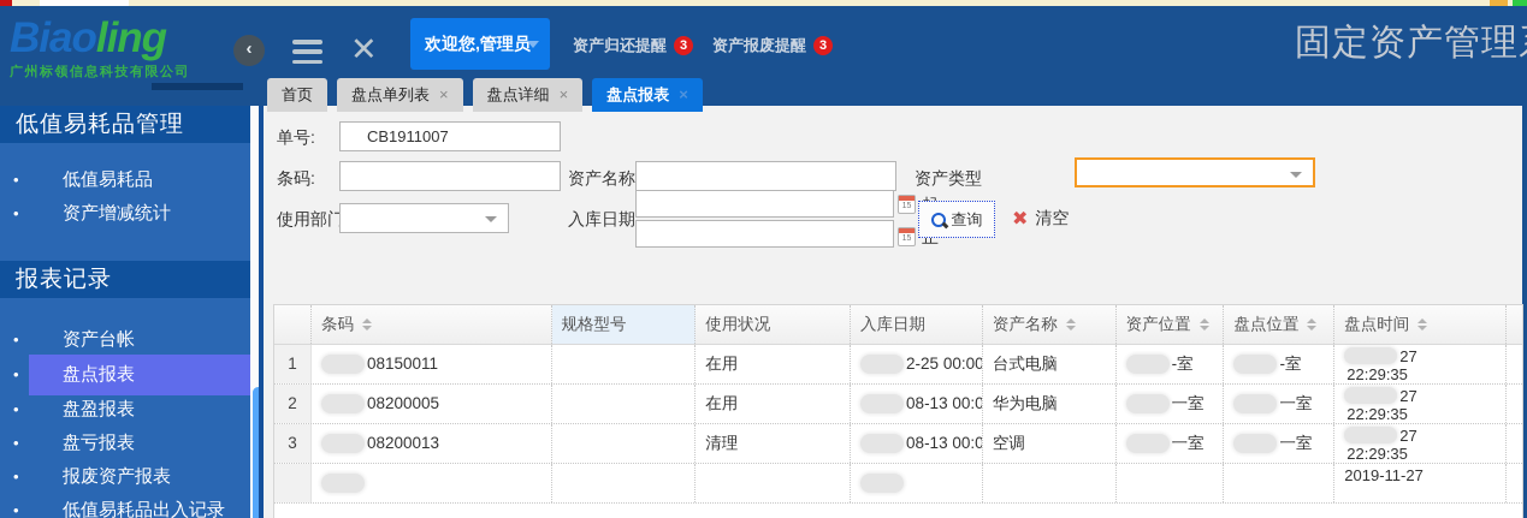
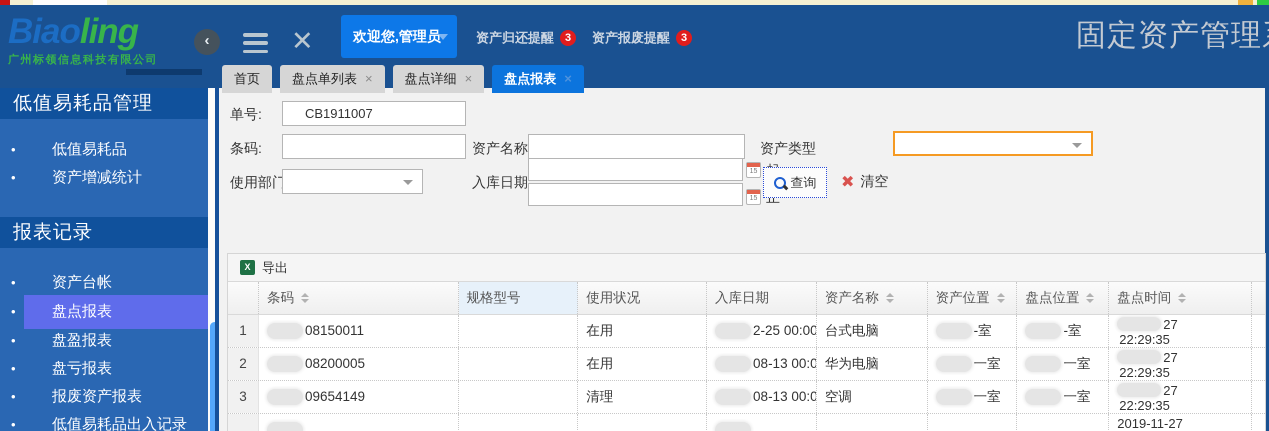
  Biaoling
  广州标领信息科技有限公司
  欢迎您,管理员
  资产归还提醒
  3
  资产报废提醒
  3
  固定资产管理
  首页
  盘点单列表
  盘点详细
  盘点报表
  低值易耗品管理
  低值易耗品
  资产增减统计
  报表记录
  资产台帐
  盘点报表
  盘盈报表
  盘亏报表
  报废资产报表
  低值易耗品出入记录
  单号:
  CB1911007
  条码:
  资产名称
  资产类型
  使用部门
  入库日期:
  查询
  清空
+ 导出
  条码
  规格型号
  使用状况
  入库日期
  资产名称
  资产位置
  盘点位置
  盘点时间
  1
  08150011
  在用
  2-25 00:00
  台式电脑
  -室
  -室
  27
  22:29:35
  2
  08200005
  在用
  华为电脑
  一室
  一室
  27
  22:29:35
  3
- 08200013
+ 09654149
  清理
  空调
  一室
  一室
  27
  22:29:35
  2019-11-27
